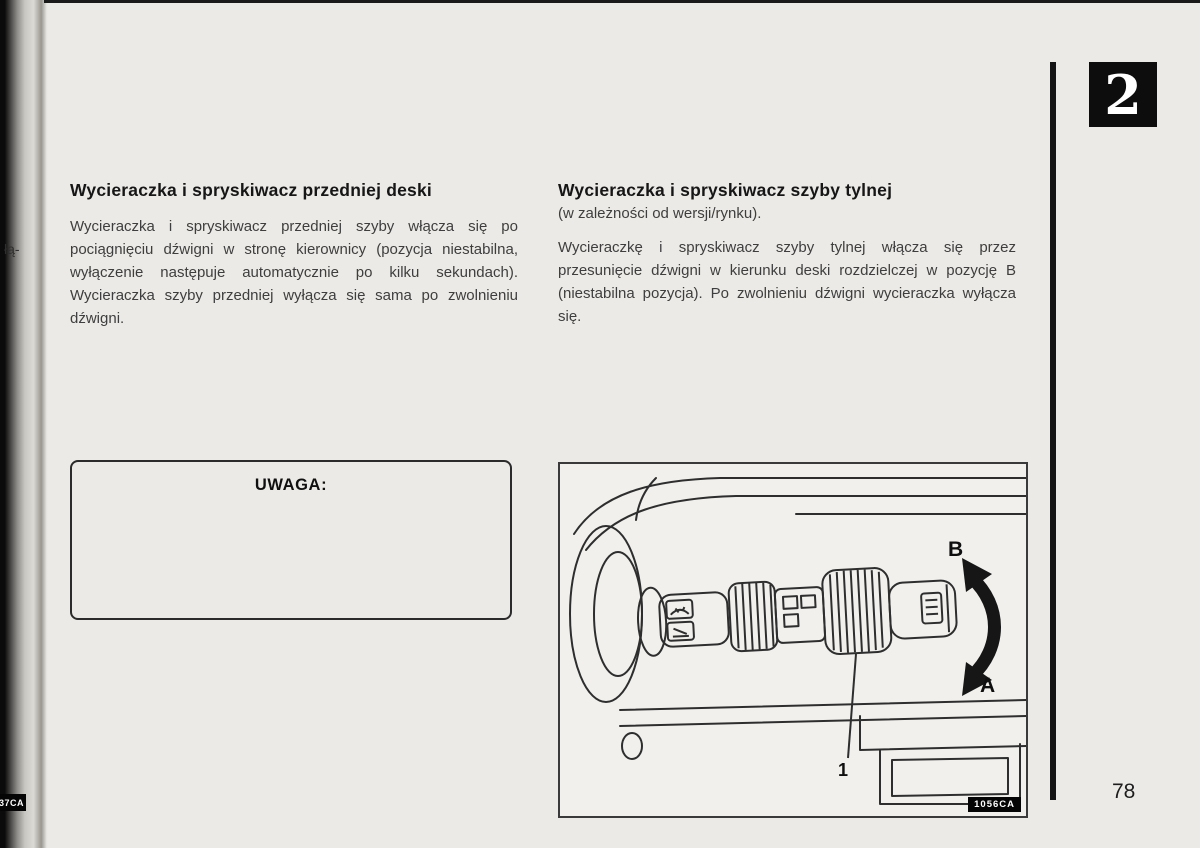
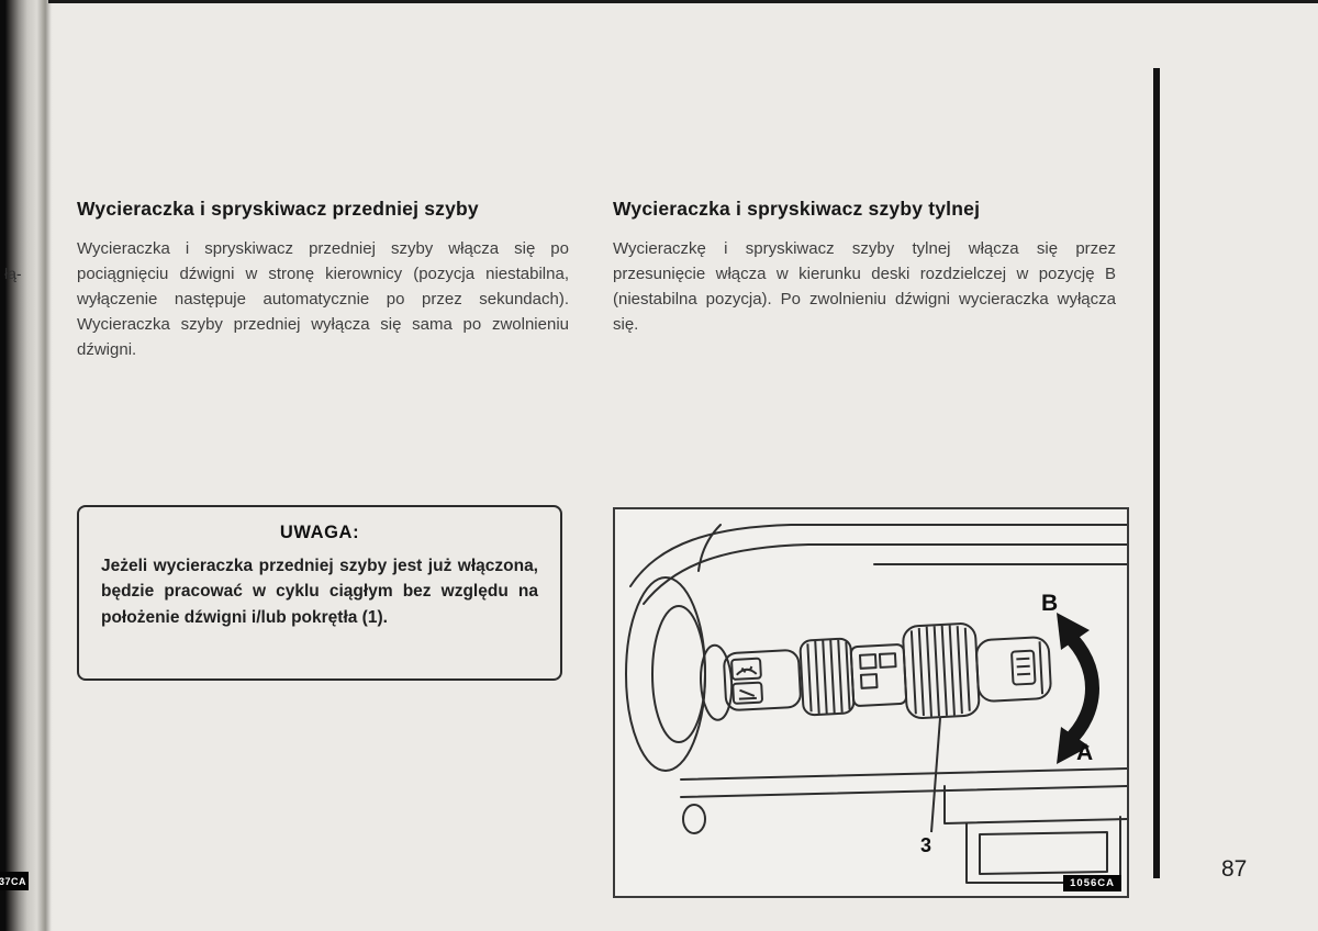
  łą-
  37CA
- 2
- 78
+ 87
- Wycieraczka i spryskiwacz przedniej deski
+ Wycieraczka i spryskiwacz przedniej szyby
- Wycieraczka i spryskiwacz przedniej szyby włącza się po pociągnięciu dźwigni w stronę kierownicy (pozycja niestabilna, wyłączenie następuje automatycznie po kilku sekundach). Wycieraczka szyby przedniej wyłącza się sama po zwolnieniu dźwigni.
+ Wycieraczka i spryskiwacz przedniej szyby włącza się po pociągnięciu dźwigni w stronę kierownicy (pozycja niestabilna, wyłączenie następuje automatycznie po przez sekundach). Wycieraczka szyby przedniej wyłącza się sama po zwolnieniu dźwigni.
  Wycieraczka i spryskiwacz szyby tylnej
- (w zależności od wersji/rynku).
- Wycieraczkę i spryskiwacz szyby tylnej włącza się przez przesunięcie dźwigni w kierunku deski rozdzielczej w pozycję B (niestabilna pozycja). Po zwolnieniu dźwigni wycieraczka wyłącza się.
+ Wycieraczkę i spryskiwacz szyby tylnej włącza się przez przesunięcie włącza w kierunku deski rozdzielczej w pozycję B (niestabilna pozycja). Po zwolnieniu dźwigni wycieraczka wyłącza się.
  UWAGA:
+ Jeżeli wycieraczka przedniej szyby jest już włączona, będzie pracować w cyklu ciągłym bez względu na położenie dźwigni i/lub pokrętła (1).
  B
  A
- 1
+ 3
  1056CA
